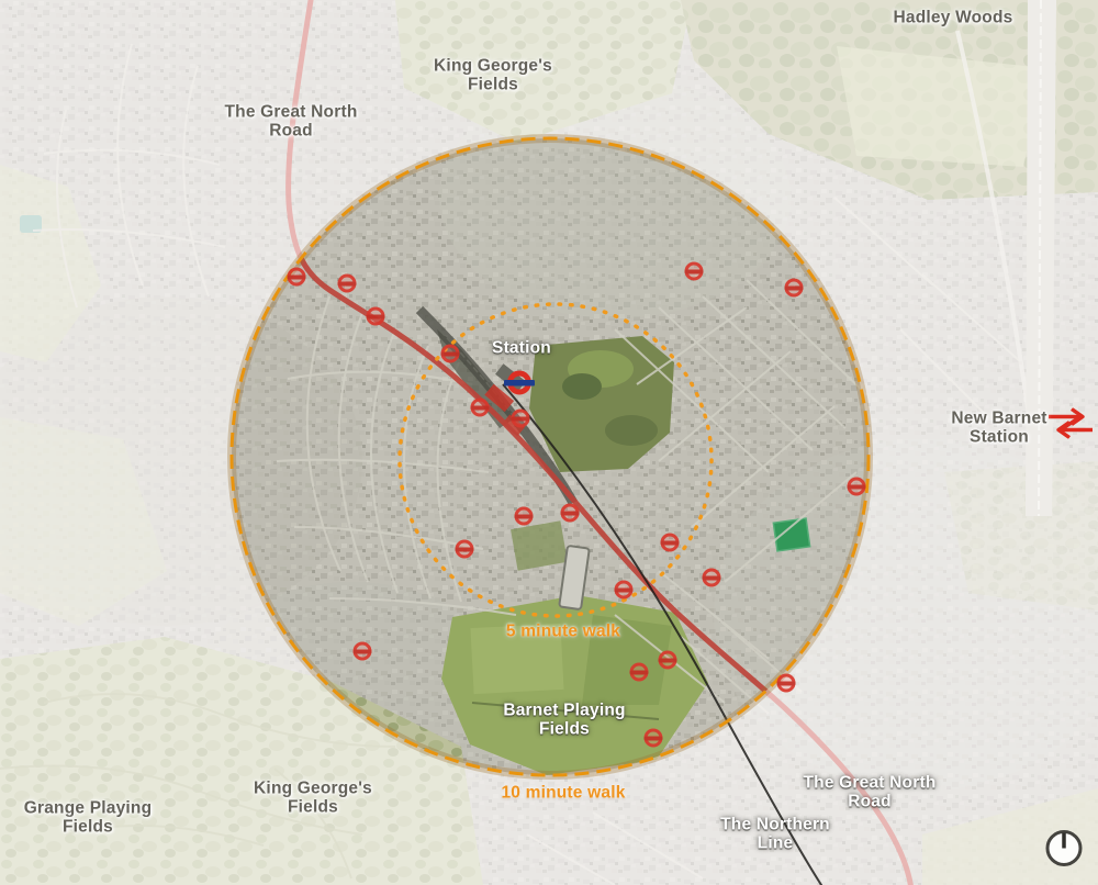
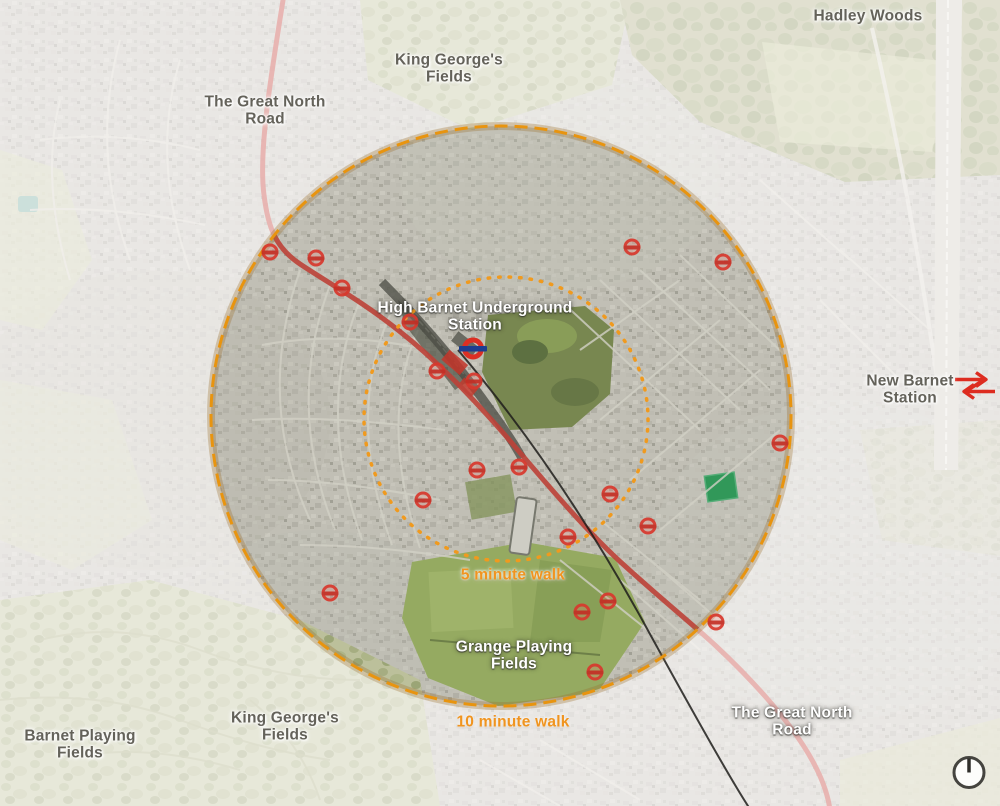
  Hadley Woods
  King George's
  Fields
  The Great North
  Road
+ High Barnet Underground
  Station
  New Barnet
  Station
  5 minute walk
- Barnet Playing
+ Grange Playing
  Fields
  10 minute walk
  King George's
  Fields
- Grange Playing
+ Barnet Playing
  Fields
  The Great North
  Road
- The Northern
- Line
